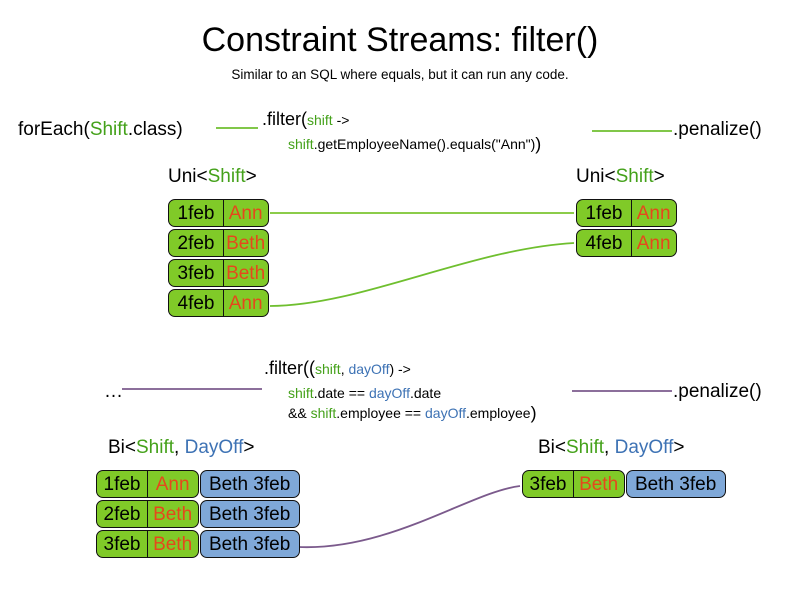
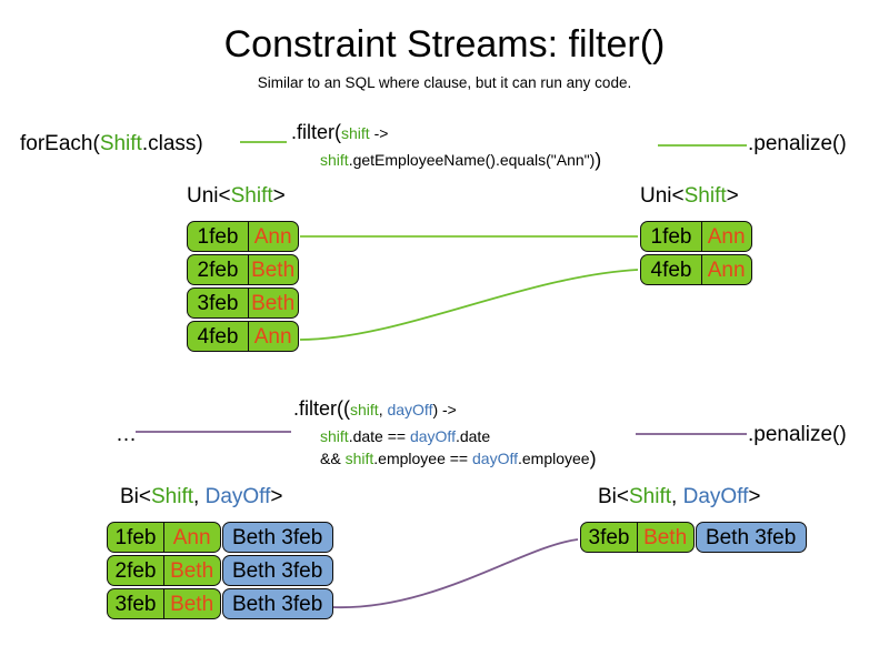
  Constraint Streams: filter()
- Similar to an SQL where equals, but it can run any code.
+ Similar to an SQL where clause, but it can run any code.
  forEach(Shift.class)
  .filter(shift ->
  shift.getEmployeeName().equals("Ann"))
  .penalize()
  Uni<Shift>
  1feb
  Ann
  2feb
  Beth
  3feb
  Beth
  4feb
  Ann
  Uni<Shift>
  1feb
  Ann
  4feb
  Ann
  …
  .filter((shift, dayOff) ->
  shift.date == dayOff.date
  && shift.employee == dayOff.employee)
  .penalize()
  Bi<Shift, DayOff>
  1feb
  Ann
  Beth 3feb
  2feb
  Beth
  Beth 3feb
  3feb
  Beth
  Beth 3feb
  Bi<Shift, DayOff>
  3feb
  Beth
  Beth 3feb
